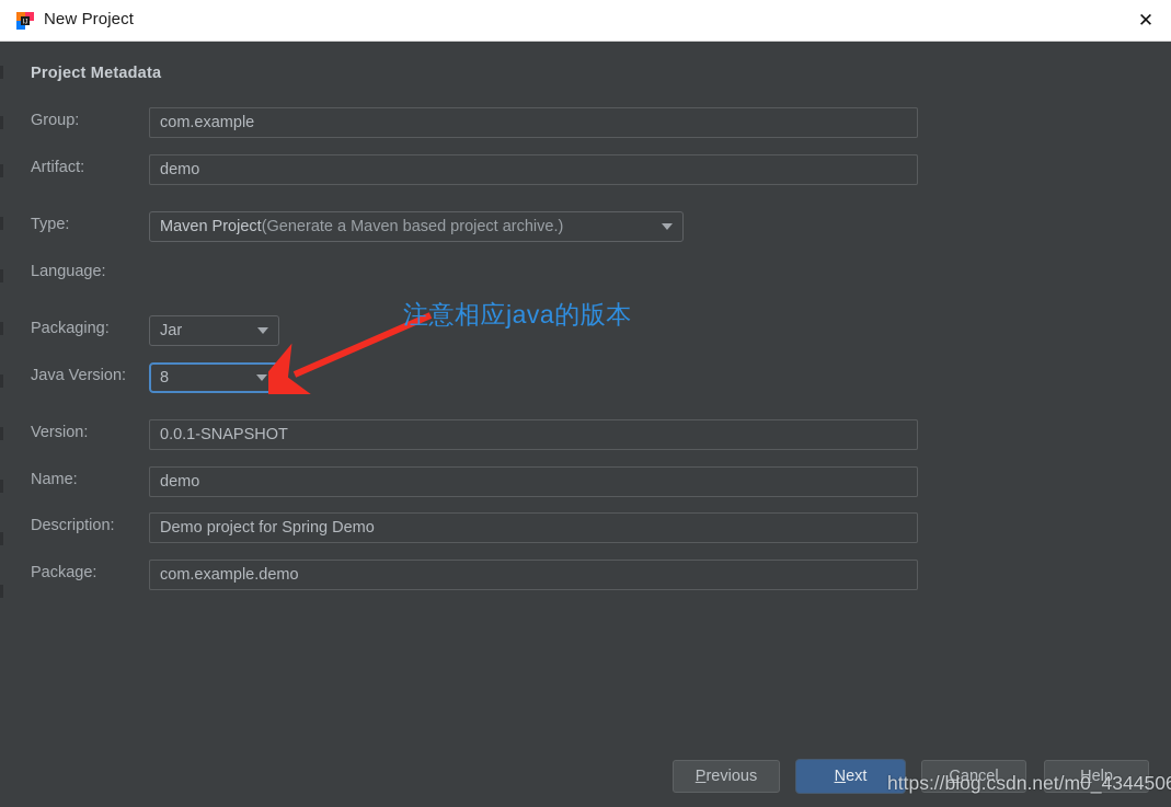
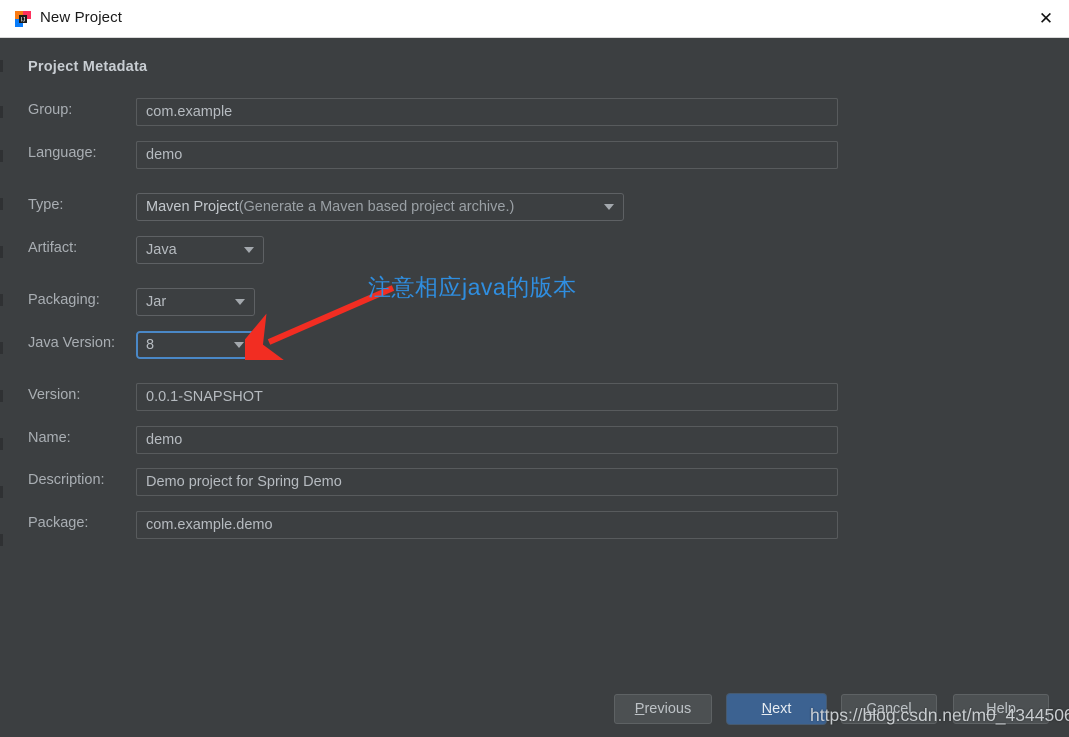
  New Project
  ✕
  Project Metadata
  Group:
  com.example
- Artifact:
+ Language:
  demo
  Type:
  Maven Project
  (Generate a Maven based project archive.)
- Language:
+ Artifact:
+ Java
  Packaging:
  Jar
  Java Version:
  8
  Version:
  0.0.1-SNAPSHOT
  Name:
  demo
  Description:
  Demo project for Spring Demo
  Package:
  com.example.demo
  注意相应java的版本
  P
  revious
  N
  ext
  C
  ancel
  H
  elp
  https://blog.csdn.net/m0_434450
